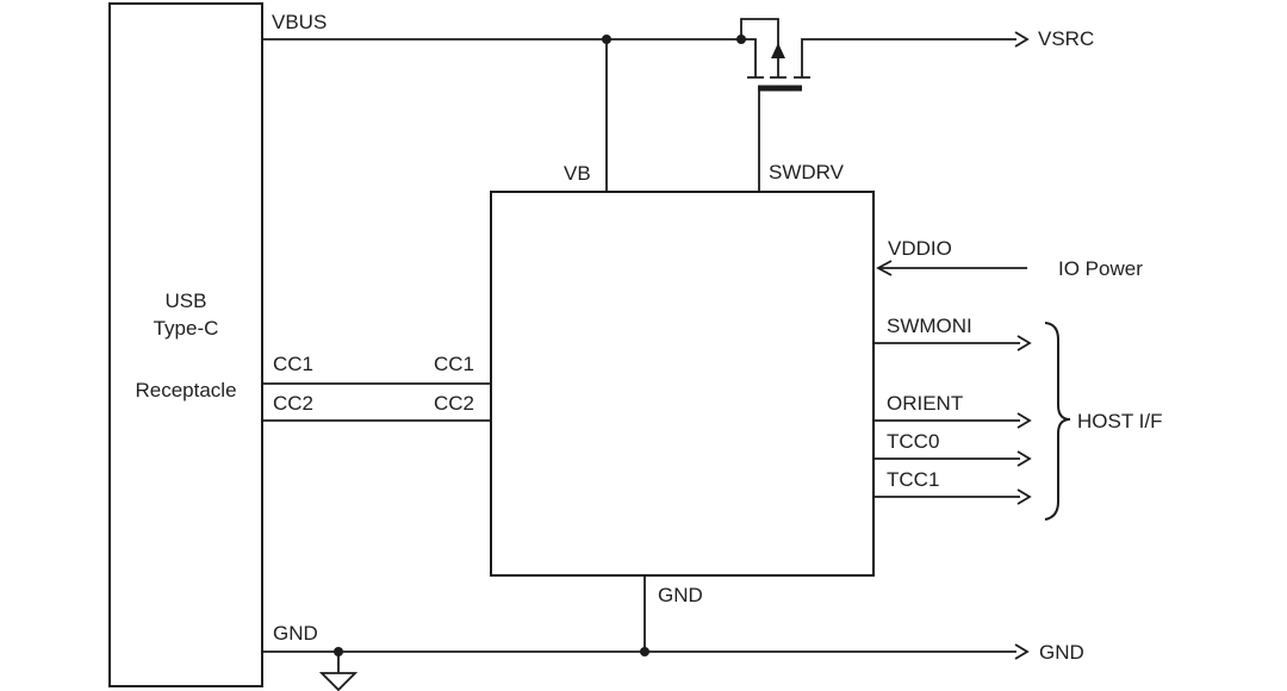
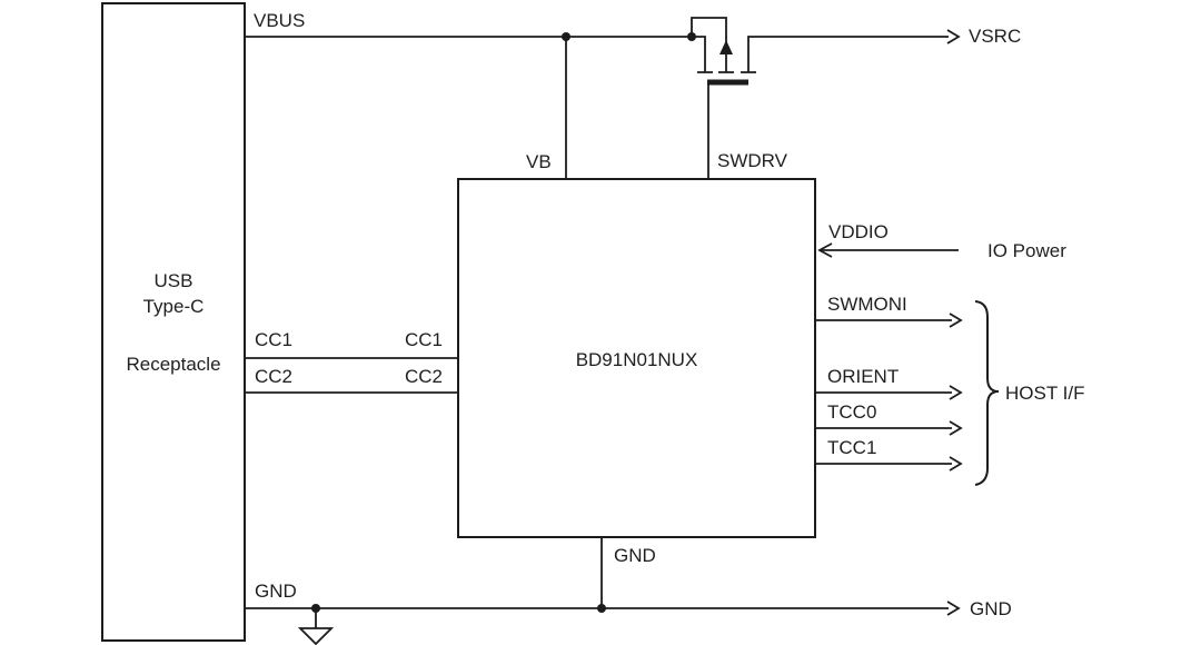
  USB
  Type-C
  Receptacle
+ BD91N01NUX
  VBUS
  VSRC
  VB
  SWDRV
  VDDIO
  IO Power
  SWMONI
  ORIENT
  TCC0
  TCC1
  HOST I/F
  CC1
  CC2
  CC1
  CC2
  GND
  GND
  GND
